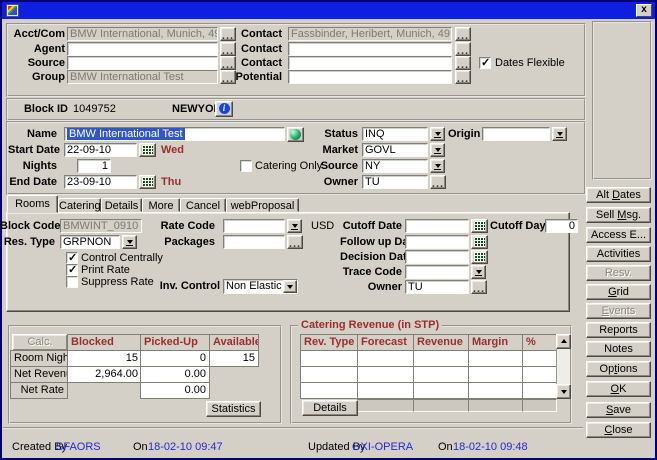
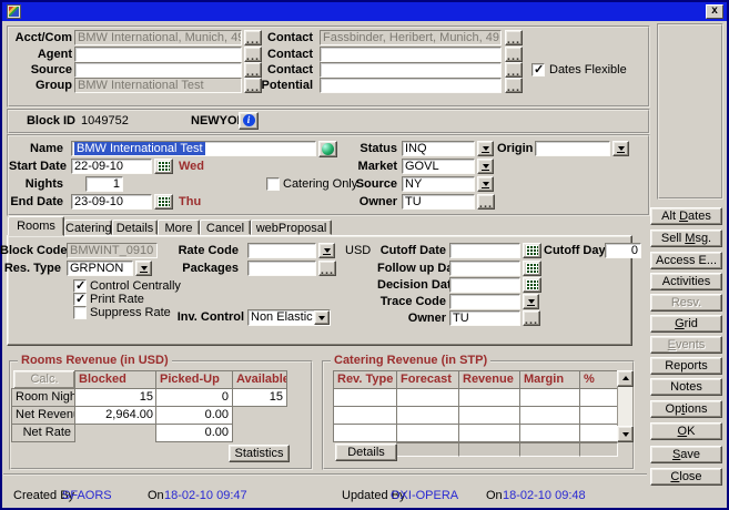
  x
  Acct/Com
  BMW International, Munich, 49
  Agent
  Source
  Group
  BMW International Test
  Contact
  Fassbinder, Heribert, Munich, 49
  Contact
  Contact
  Potential
  Dates Flexible
  Block ID
  1049752
  NEWYO
  Name
  BMW International Test
  Status
  INQ
  Origin
  Start Date
  22-09-10
  Wed
  Market
  GOVL
  Nights
  1
  Catering Only
  Source
  NY
  End Date
  23-09-10
  Thu
  Owner
  TU
  Rooms
  Catering
  Details
  More
  Cancel
  webProposal
  Block Code
  BMWINT_0910
  Rate Code
  USD
  Cutoff Date
  Cutoff Day
  0
  Res. Type
  GRPNON
  Packages
  Follow up D
  Control Centrally
  Decision Da
  Print Rate
  Trace Code
  Suppress Rate
  Inv. Control
  Non Elastic
  Owner
  TU
+ Rooms Revenue (in USD)
  Calc.
  Blocked
  Picked-Up
  Available
  Room Nigh
  15
  0
  15
  Net Reven
  2,964.00
  0.00
  Net Rate
  0.00
  Statistics
  Catering Revenue (in STP)
  Rev. Type
  Forecast
  Revenue
  Margin
  %
  Details
  Alt Dates
  Sell Msg.
  Access E...
  Activities
  Resv.
  Grid
  Events
  Reports
  Notes
  Options
  OK
  Save
  Close
  Created By
  SFAORS
  On
  18-02-10 09:47
  Updated By
  OXI-OPERA
  On
  18-02-10 09:48
